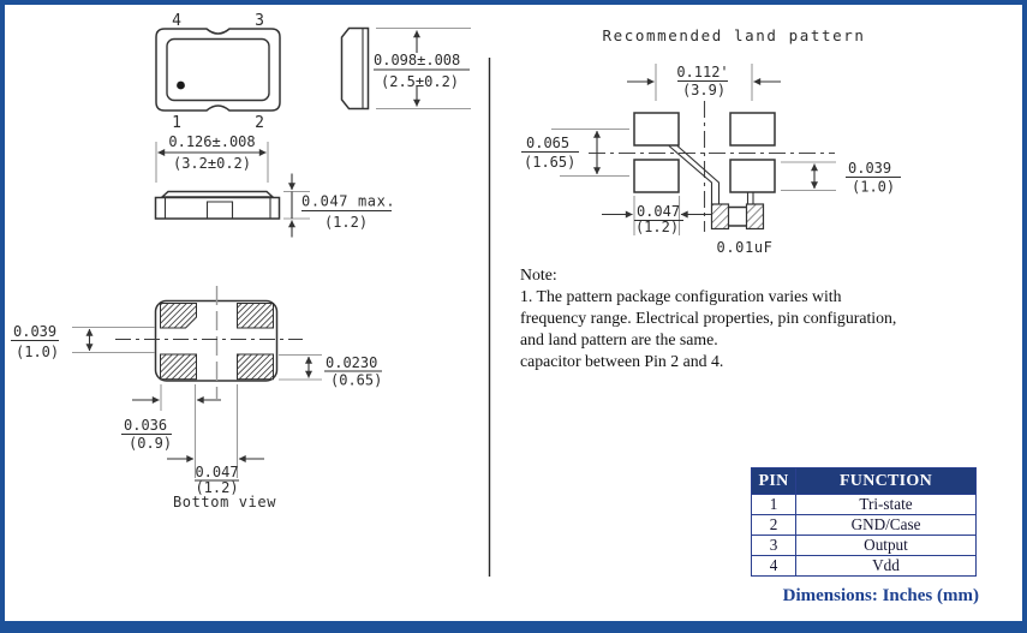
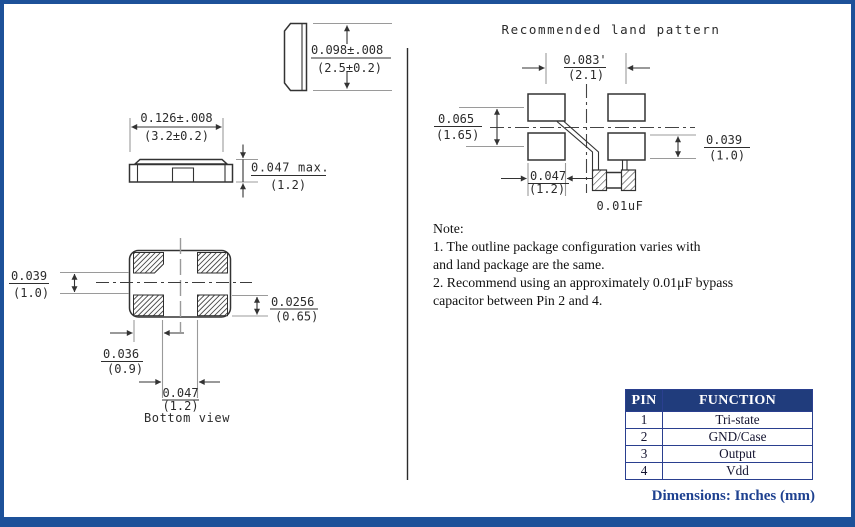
- 4
- 3
- 1
- 2
  0.098±.008
  (2.5±0.2)
  0.126±.008
  (3.2±0.2)
  0.047 max.
  (1.2)
  0.039
  (1.0)
- 0.0230
+ 0.0256
  (0.65)
  0.036
  (0.9)
  0.047
  (1.2)
  Bottom view
  Recommended land pattern
- 0.112'
+ 0.083'
- (3.9)
+ (2.1)
  0.065
  (1.65)
  0.039
  (1.0)
  0.047
  (1.2)
  0.01uF
  Note:
- 1. The pattern package configuration varies with
+ 1. The outline package configuration varies with
- frequency range. Electrical properties, pin configuration,
- and land pattern are the same.
+ and land package are the same.
+ 2. Recommend using an approximately 0.01μF bypass
  capacitor between Pin 2 and 4.
  PIN	FUNCTION
  1	Tri-state
  2	GND/Case
  3	Output
  4	Vdd
  Dimensions: Inches (mm)
